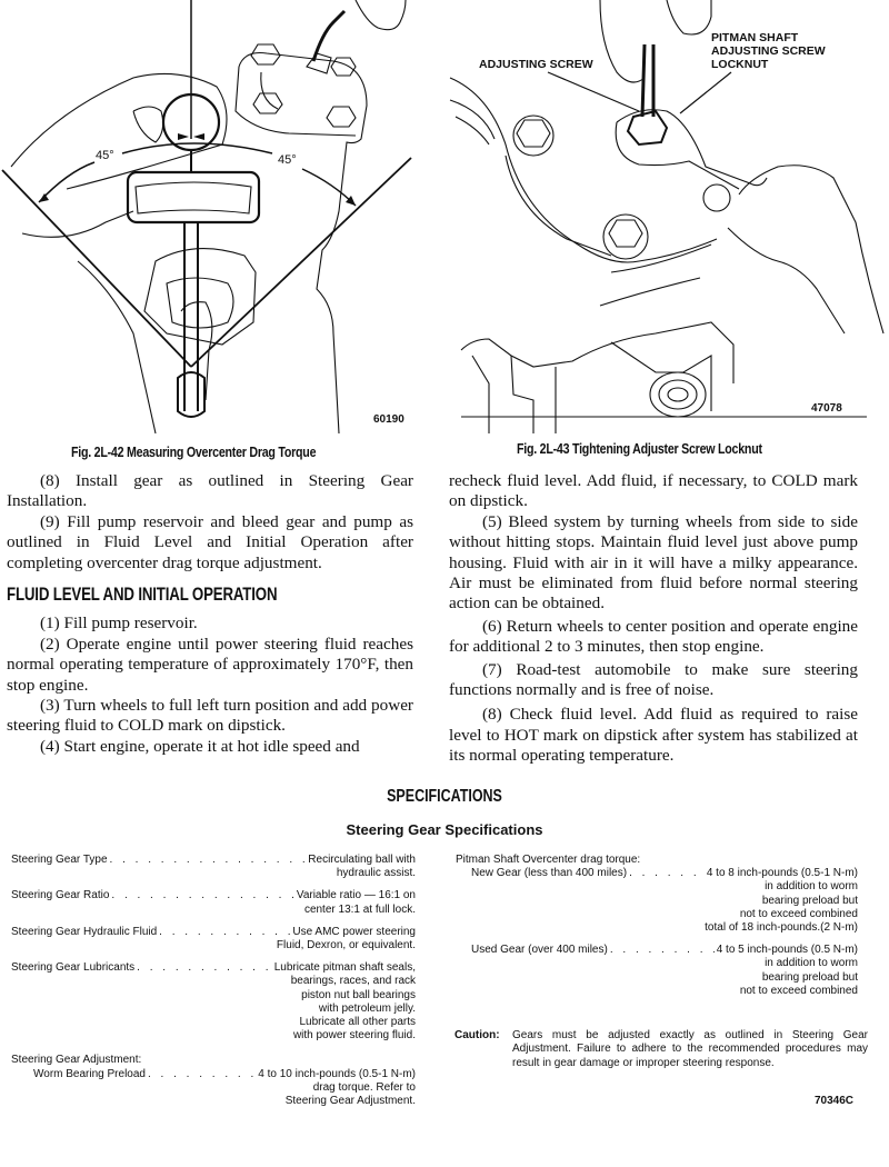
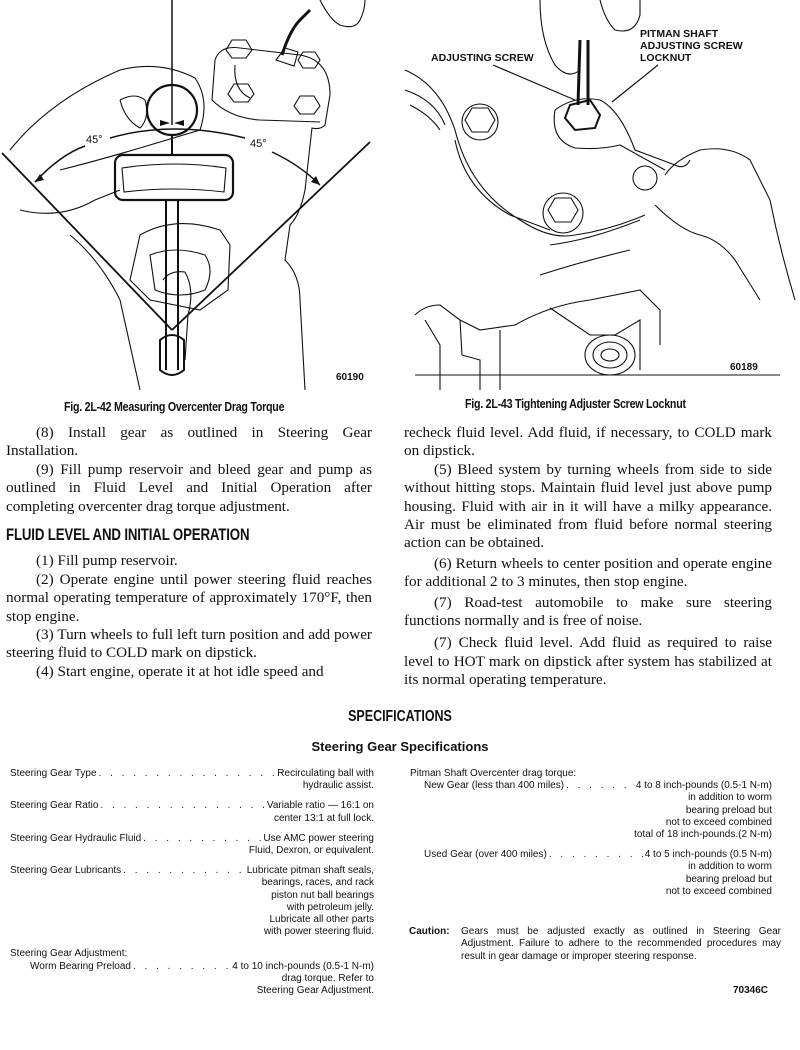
  45°
  45°
  60190
  Fig. 2L-42 Measuring Overcenter Drag Torque
  ADJUSTING SCREW
  PITMAN SHAFT
  ADJUSTING SCREW
  LOCKNUT
- 47078
+ 60189
  Fig. 2L-43 Tightening Adjuster Screw Locknut
  (8) Install gear as outlined in Steering Gear Installation.
  (9) Fill pump reservoir and bleed gear and pump as outlined in Fluid Level and Initial Operation after completing overcenter drag torque adjustment.
  FLUID LEVEL AND INITIAL OPERATION
  (1) Fill pump reservoir.
  (2) Operate engine until power steering fluid reaches normal operating temperature of approximately 170°F, then stop engine.
  (3) Turn wheels to full left turn position and add power steering fluid to COLD mark on dipstick.
  (4) Start engine, operate it at hot idle speed and
  recheck fluid level. Add fluid, if necessary, to COLD mark on dipstick.
  (5) Bleed system by turning wheels from side to side without hitting stops. Maintain fluid level just above pump housing. Fluid with air in it will have a milky appearance. Air must be eliminated from fluid before normal steering action can be obtained.
  (6) Return wheels to center position and operate engine for additional 2 to 3 minutes, then stop engine.
  (7) Road-test automobile to make sure steering functions normally and is free of noise.
- (8) Check fluid level. Add fluid as required to raise level to HOT mark on dipstick after system has stabilized at its normal operating temperature.
+ (7) Check fluid level. Add fluid as required to raise level to HOT mark on dipstick after system has stabilized at its normal operating temperature.
  SPECIFICATIONS
  Steering Gear Specifications
  Steering Gear Type
  Recirculating ball with
  hydraulic assist.
  Steering Gear Ratio
  Variable ratio — 16:1 on
  center 13:1 at full lock.
  Steering Gear Hydraulic Fluid
  Use AMC power steering
  Fluid, Dexron, or equivalent.
  Steering Gear Lubricants
  Lubricate pitman shaft seals,
  bearings, races, and rack
  piston nut ball bearings
  with petroleum jelly.
  Lubricate all other parts
  with power steering fluid.
  Steering Gear Adjustment:
  Worm Bearing Preload
  4 to 10 inch-pounds (0.5-1 N-m)
  drag torque. Refer to
  Steering Gear Adjustment.
  Pitman Shaft Overcenter drag torque:
  New Gear (less than 400 miles)
  . . . . . .
  4 to 8 inch-pounds (0.5-1 N-m)
  in addition to worm
  bearing preload but
  not to exceed combined
  total of 18 inch-pounds.(2 N-m)
  Used Gear (over 400 miles)
  4 to 5 inch-pounds (0.5 N-m)
  in addition to worm
  bearing preload but
  not to exceed combined
  Caution:
  Gears must be adjusted exactly as outlined in Steering Gear Adjustment. Failure to adhere to the recommended procedures may result in gear damage or improper steering response.
  70346C
